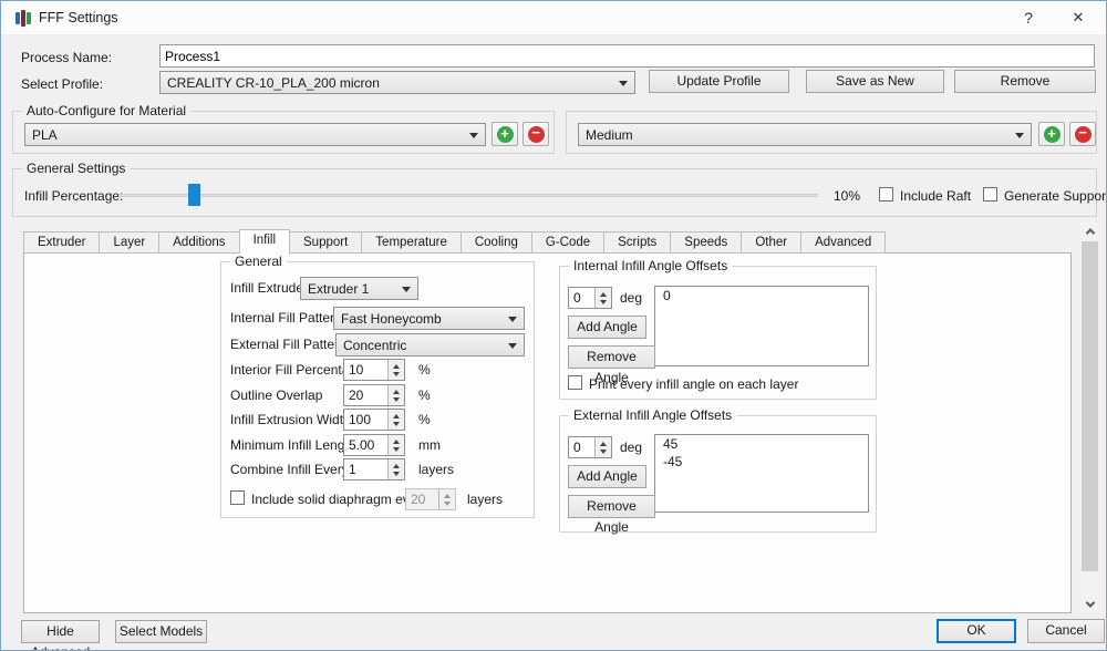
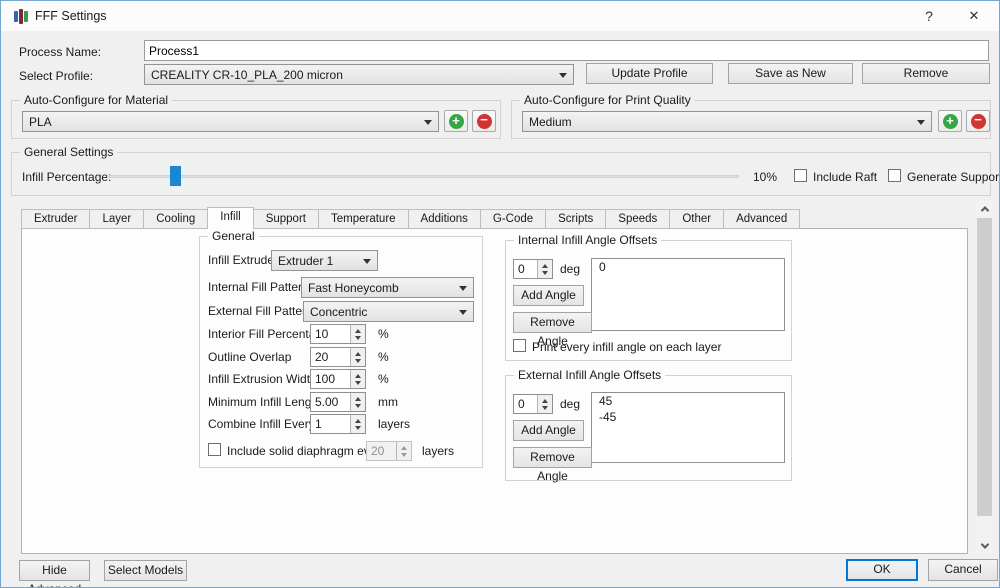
  FFF Settings
  ?
  ✕
  Process Name:
  Process1
  Select Profile:
  CREALITY CR-10_PLA_200 micron
  Update Profile
  Save as New
  Remove
  Auto-Configure for Material
  PLA
  +
  −
+ Auto-Configure for Print Quality
  Medium
  +
  −
  General Settings
  Infill Percentage
  10%
  Include Raft
  Generate Suppor
  Extruder
  Layer
- Additions
+ Cooling
  Infill
  Support
  Temperature
- Cooling
+ Additions
  G-Code
  Scripts
  Speeds
  Other
  Advanced
  General
  Infill Extrud
  Extruder 1
  Internal Fill Patte
  Fast Honeycomb
  External Fill Patte
  Concentric
  Interior Fill Percent
  10
  %
  Outline Overlap
  20
  %
  Infill Extrusion Widt
  100
  %
  Minimum Infill Leng
  5.00
  mm
  Combine Infill Ever
  1
  layers
  Include solid diaphragm e
  20
  layers
  Internal Infill Angle Offsets
  0
  deg
  0
  Add Angle
  Remove Angle
  Print every infill angle on each layer
  External Infill Angle Offsets
  0
  deg
  45
  -45
  Add Angle
  Remove Angle
  Select Models
  OK
  Cancel
